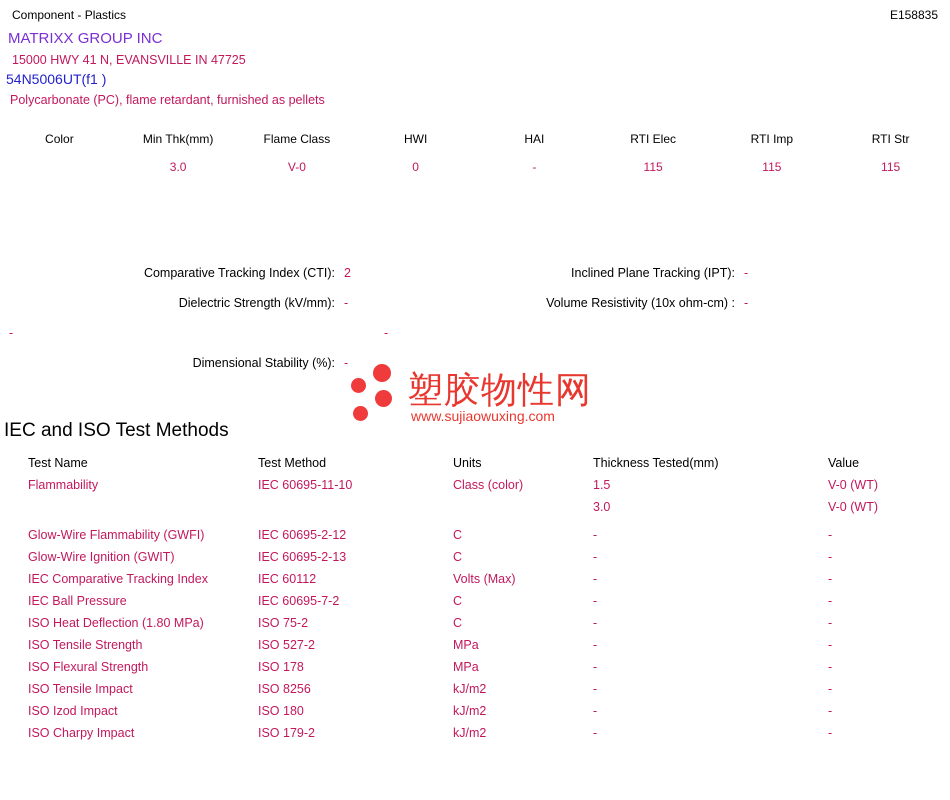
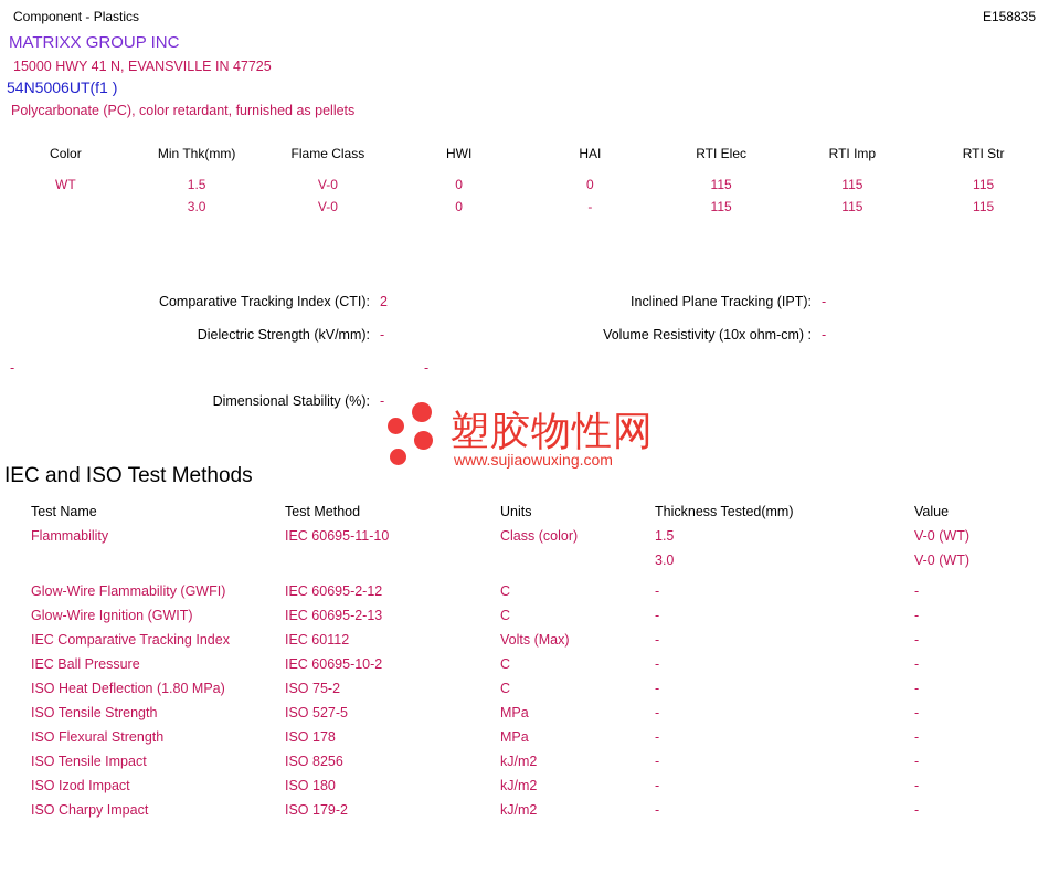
  Component - Plastics
  E158835
  MATRIXX GROUP INC
  15000 HWY 41 N, EVANSVILLE IN 47725
  54N5006UT(f1 )
- Polycarbonate (PC), flame retardant, furnished as pellets
+ Polycarbonate (PC), color retardant, furnished as pellets
  Color	Min Thk(mm)	Flame Class	HWI	HAI	RTI Elec	RTI Imp	RTI Str
+ WT	1.5	V-0	0	0	115	115	115
  	3.0	V-0	0	-	115	115	115
  Comparative Tracking Index (CTI):
  2
  Inclined Plane Tracking (IPT):
  -
  Dielectric Strength (kV/mm):
  -
  Volume Resistivity (10x ohm-cm) :
  -
  -
  -
  Dimensional Stability (%):
  -
  塑胶物性网
  www.sujiaowuxing.com
  IEC and ISO Test Methods
  Test Name	Test Method	Units	Thickness Tested(mm)	Value
  Flammability	IEC 60695-11-10	Class (color)	1.5	V-0 (WT)
  			3.0	V-0 (WT)
  Glow-Wire Flammability (GWFI)	IEC 60695-2-12	C	-	-
  Glow-Wire Ignition (GWIT)	IEC 60695-2-13	C	-	-
  IEC Comparative Tracking Index	IEC 60112	Volts (Max)	-	-
- IEC Ball Pressure	IEC 60695-7-2	C	-	-
+ IEC Ball Pressure	IEC 60695-10-2	C	-	-
  ISO Heat Deflection (1.80 MPa)	ISO 75-2	C	-	-
- ISO Tensile Strength	ISO 527-2	MPa	-	-
+ ISO Tensile Strength	ISO 527-5	MPa	-	-
  ISO Flexural Strength	ISO 178	MPa	-	-
  ISO Tensile Impact	ISO 8256	kJ/m2	-	-
  ISO Izod Impact	ISO 180	kJ/m2	-	-
  ISO Charpy Impact	ISO 179-2	kJ/m2	-	-
